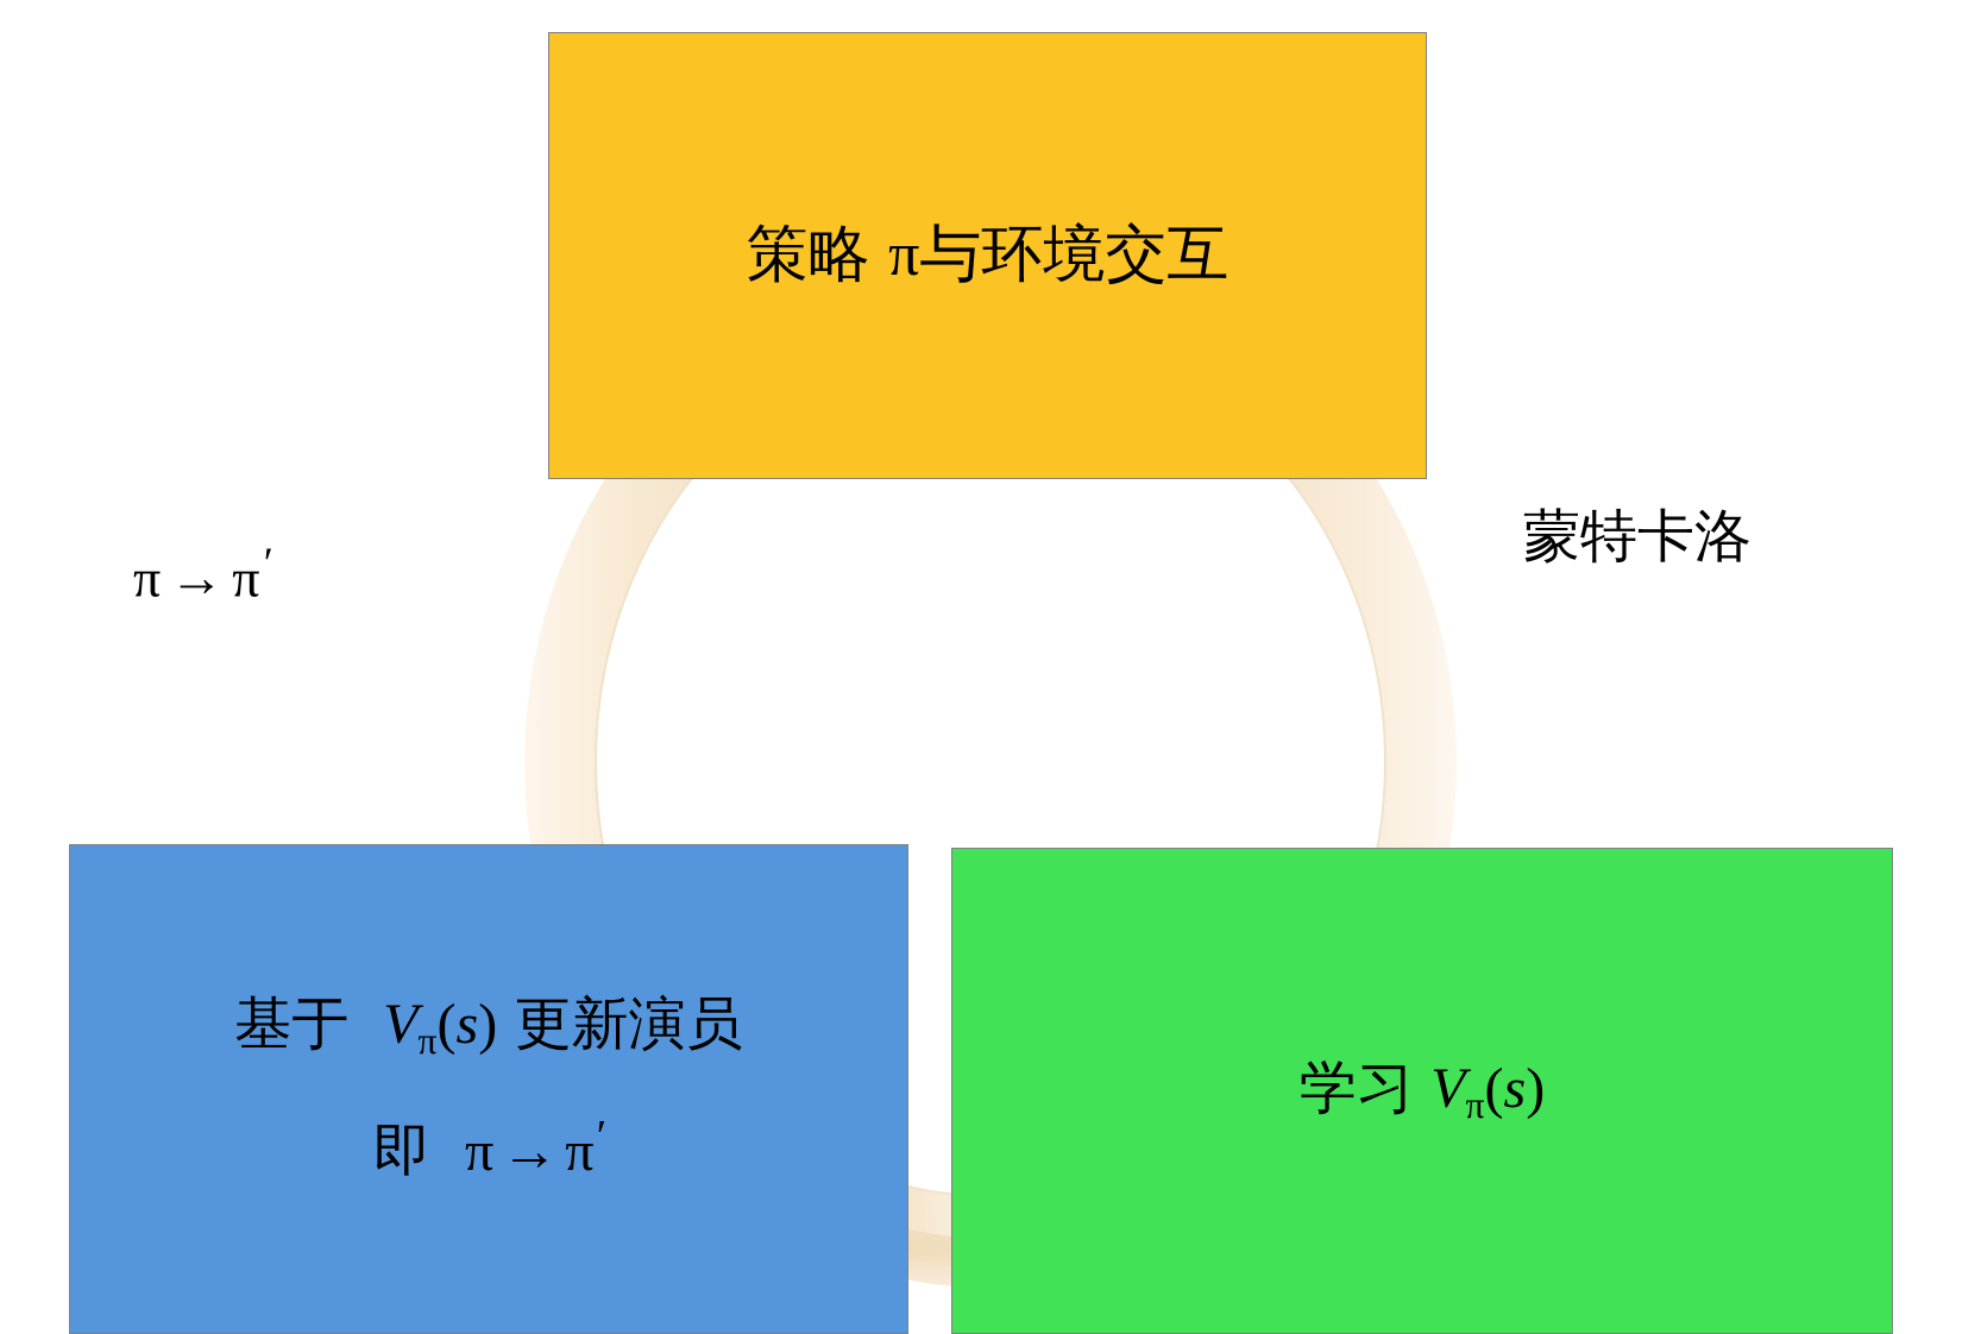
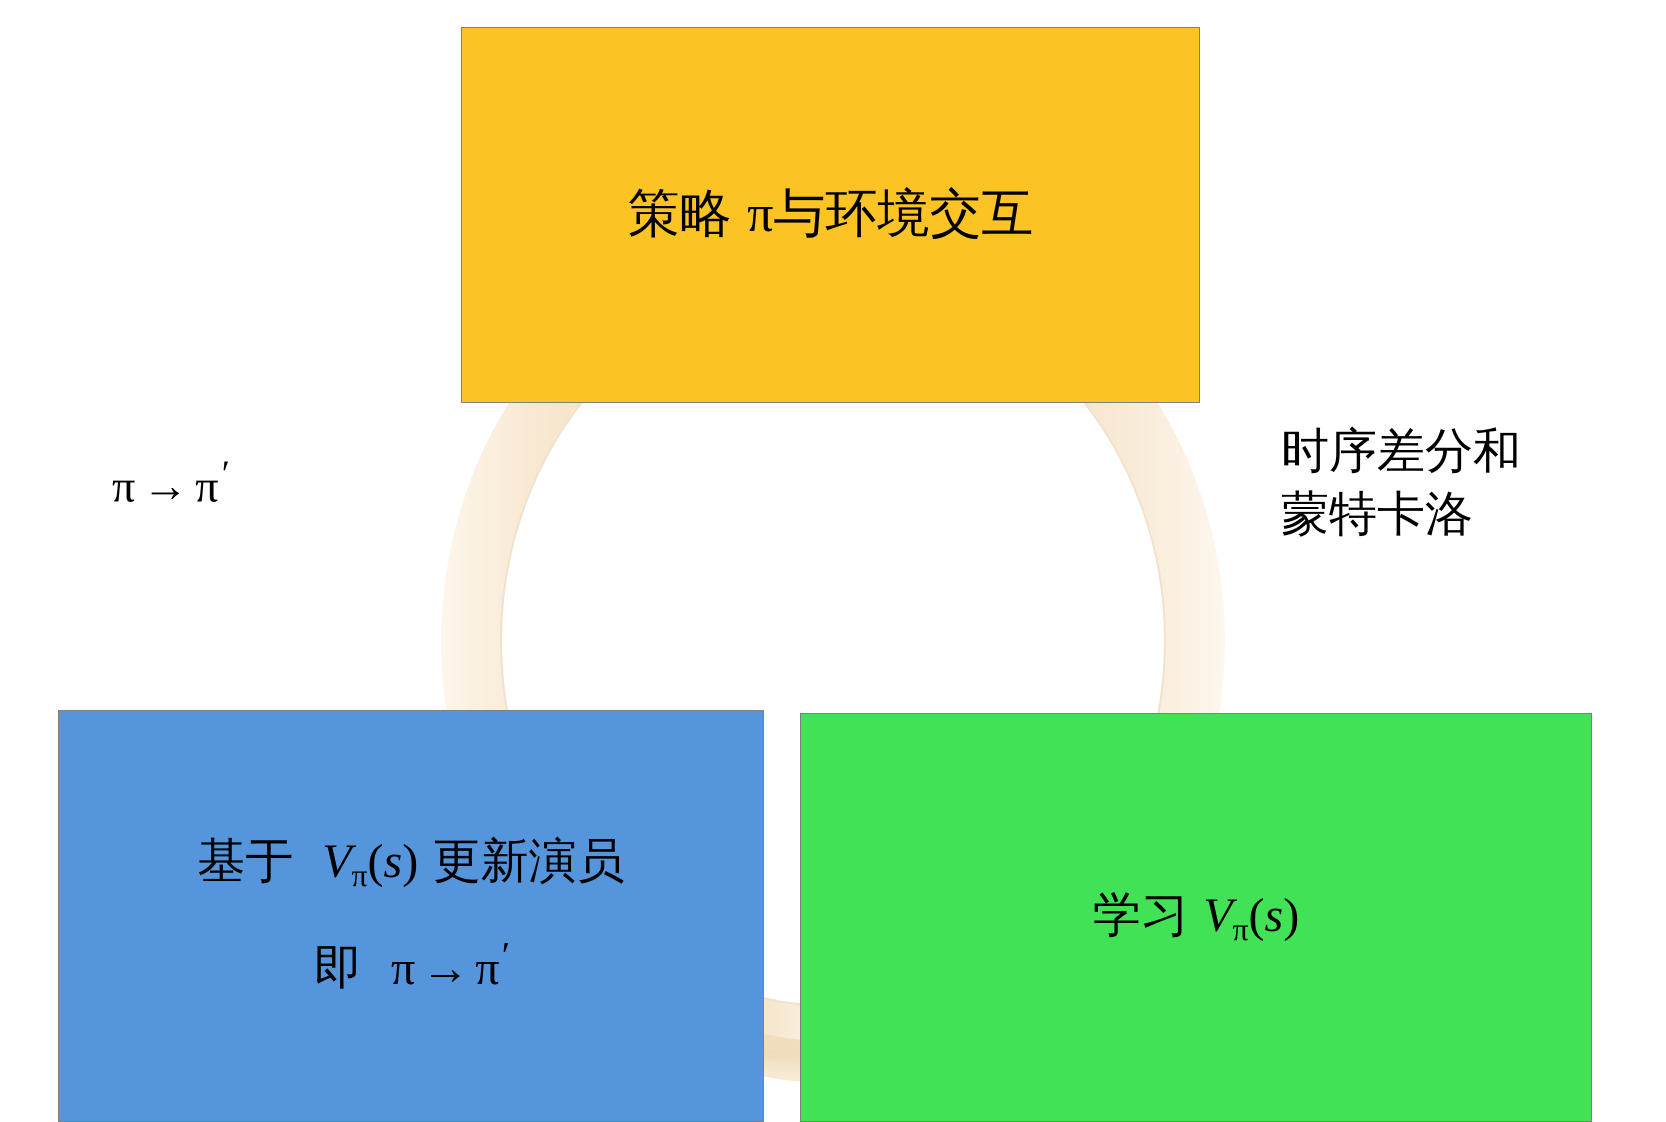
  策略 π与环境交互
  基于 Vπ(s) 更新演员
  即 π→π′
  学习 Vπ(s)
  π→π′
+ 时序差分和
  蒙特卡洛
